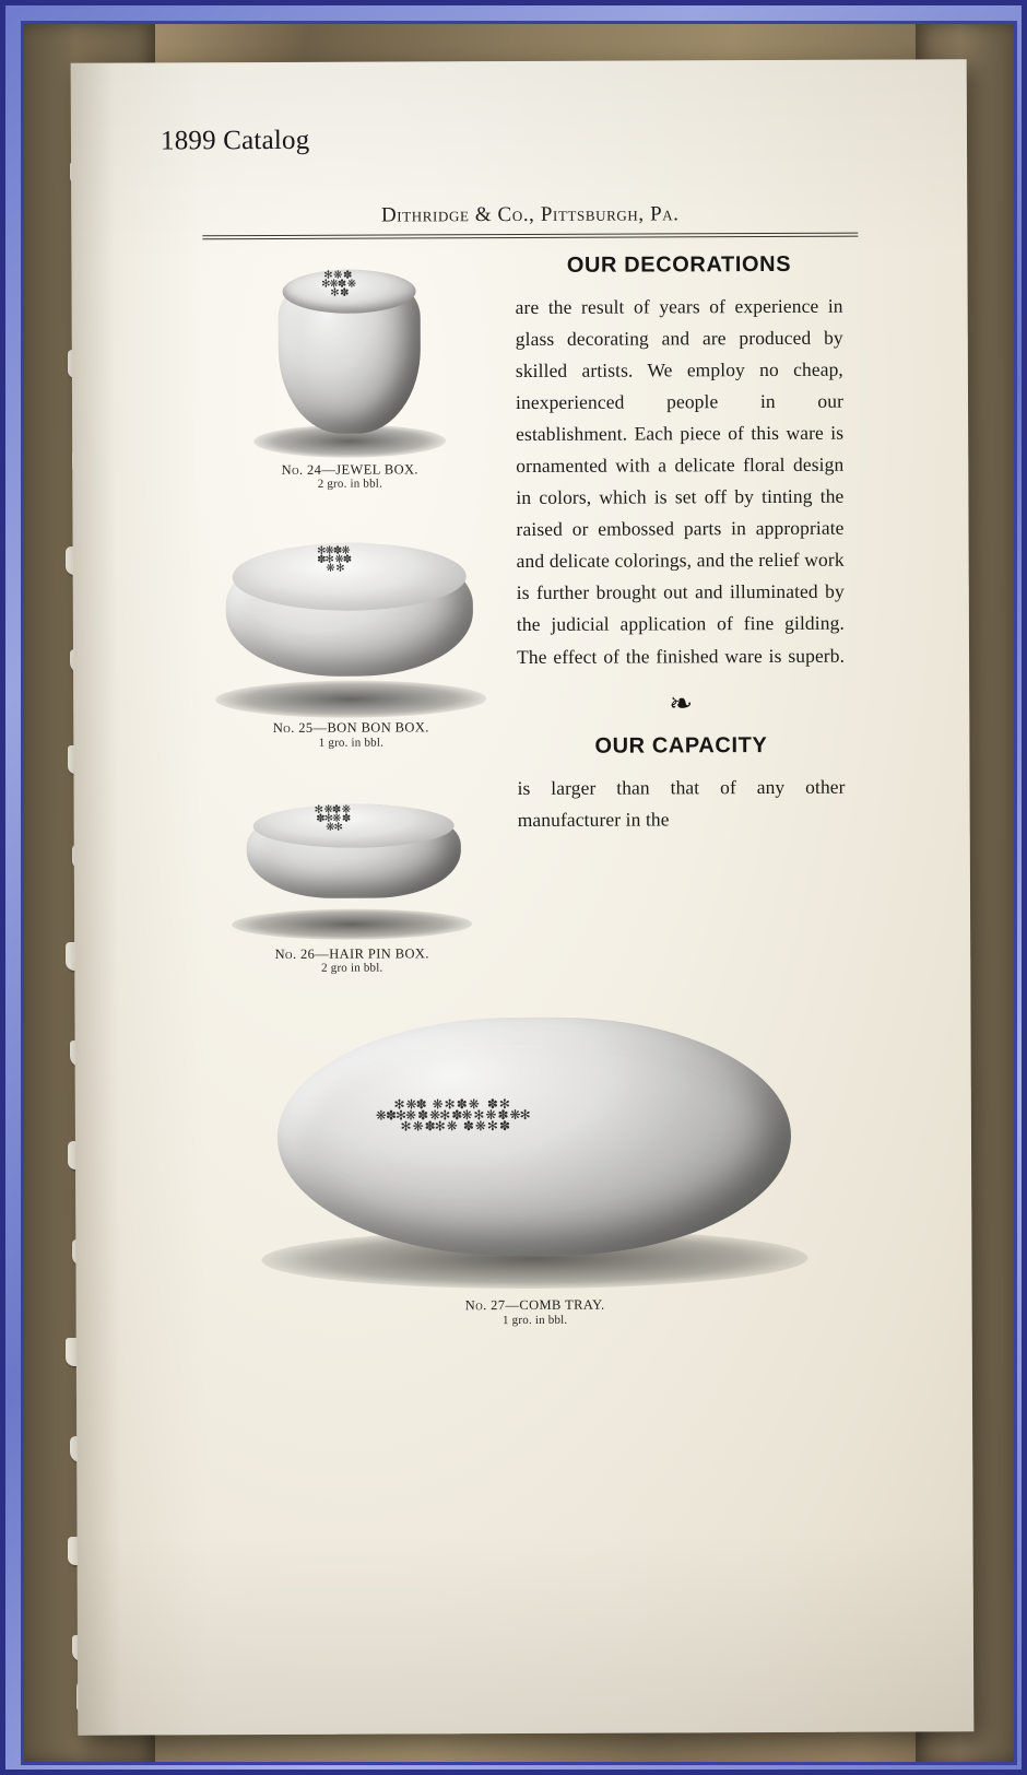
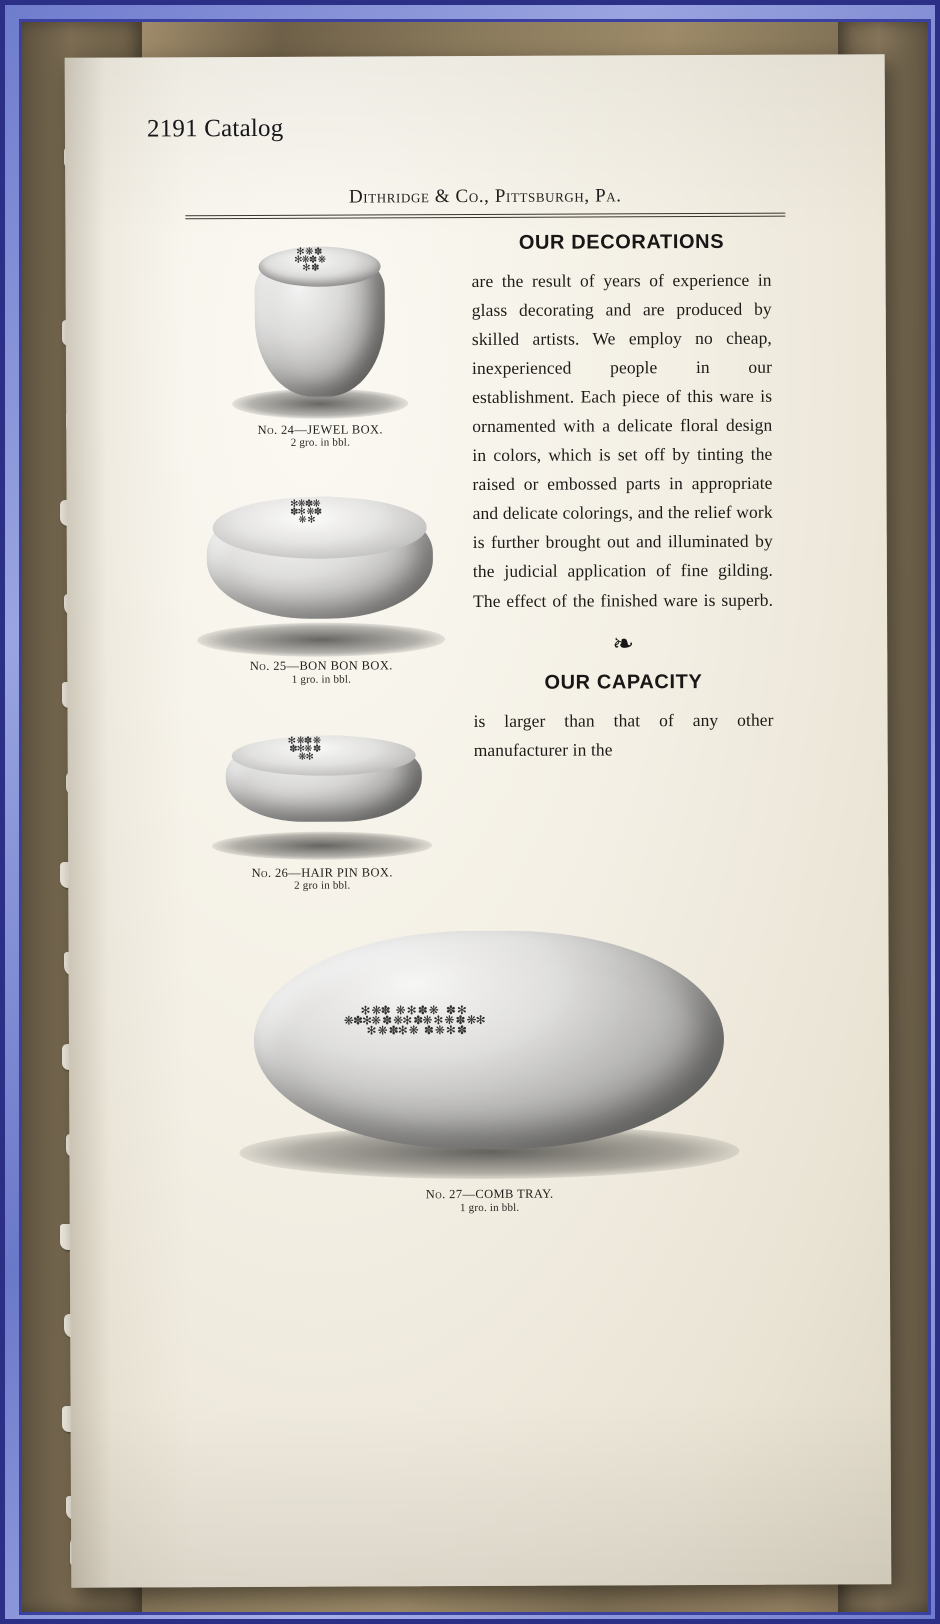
- 1899 Catalog
+ 2191 Catalog
